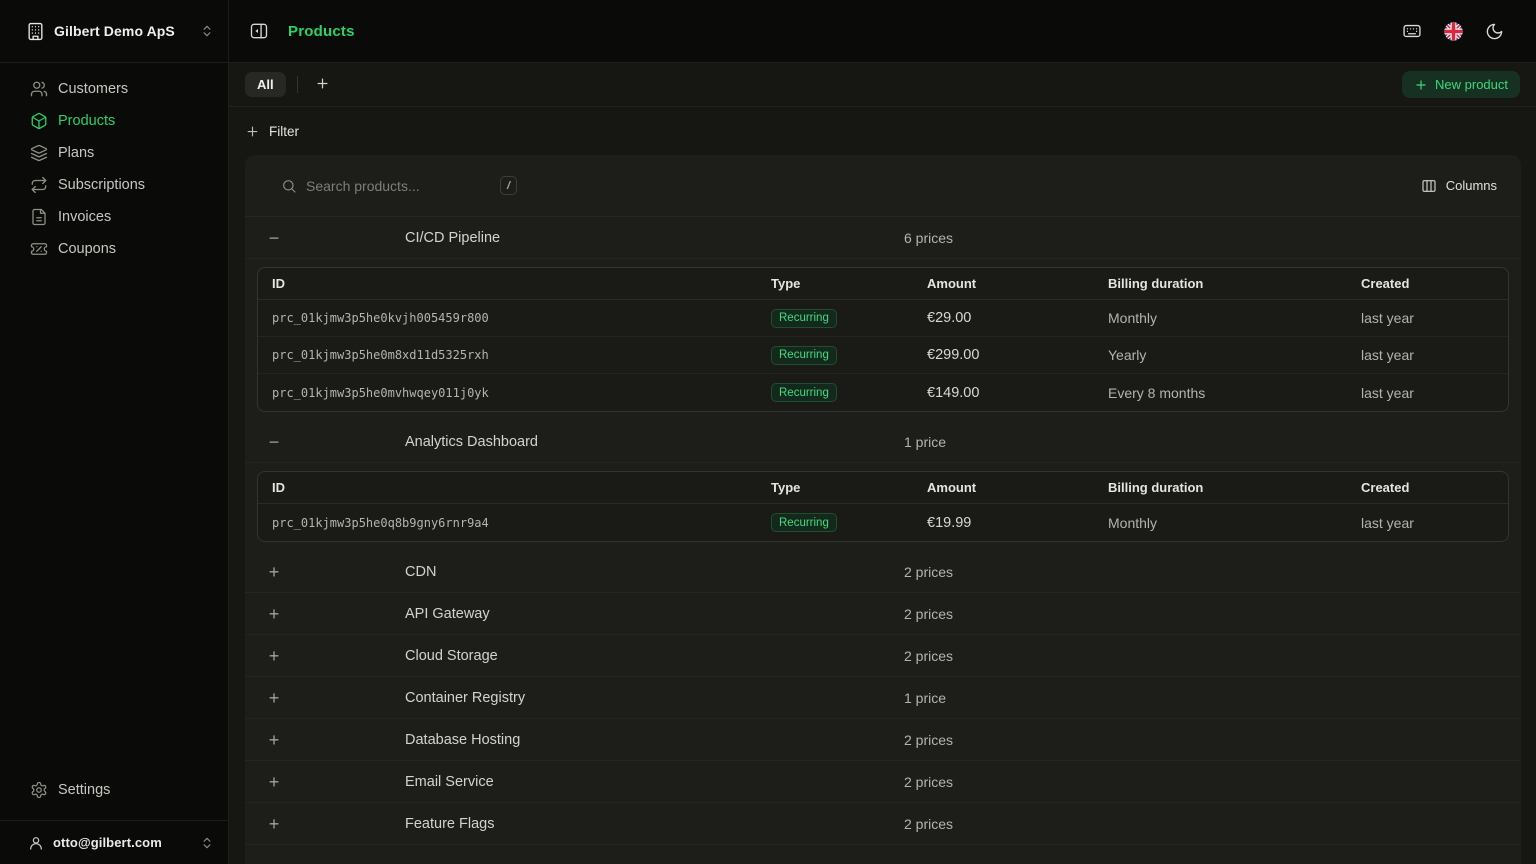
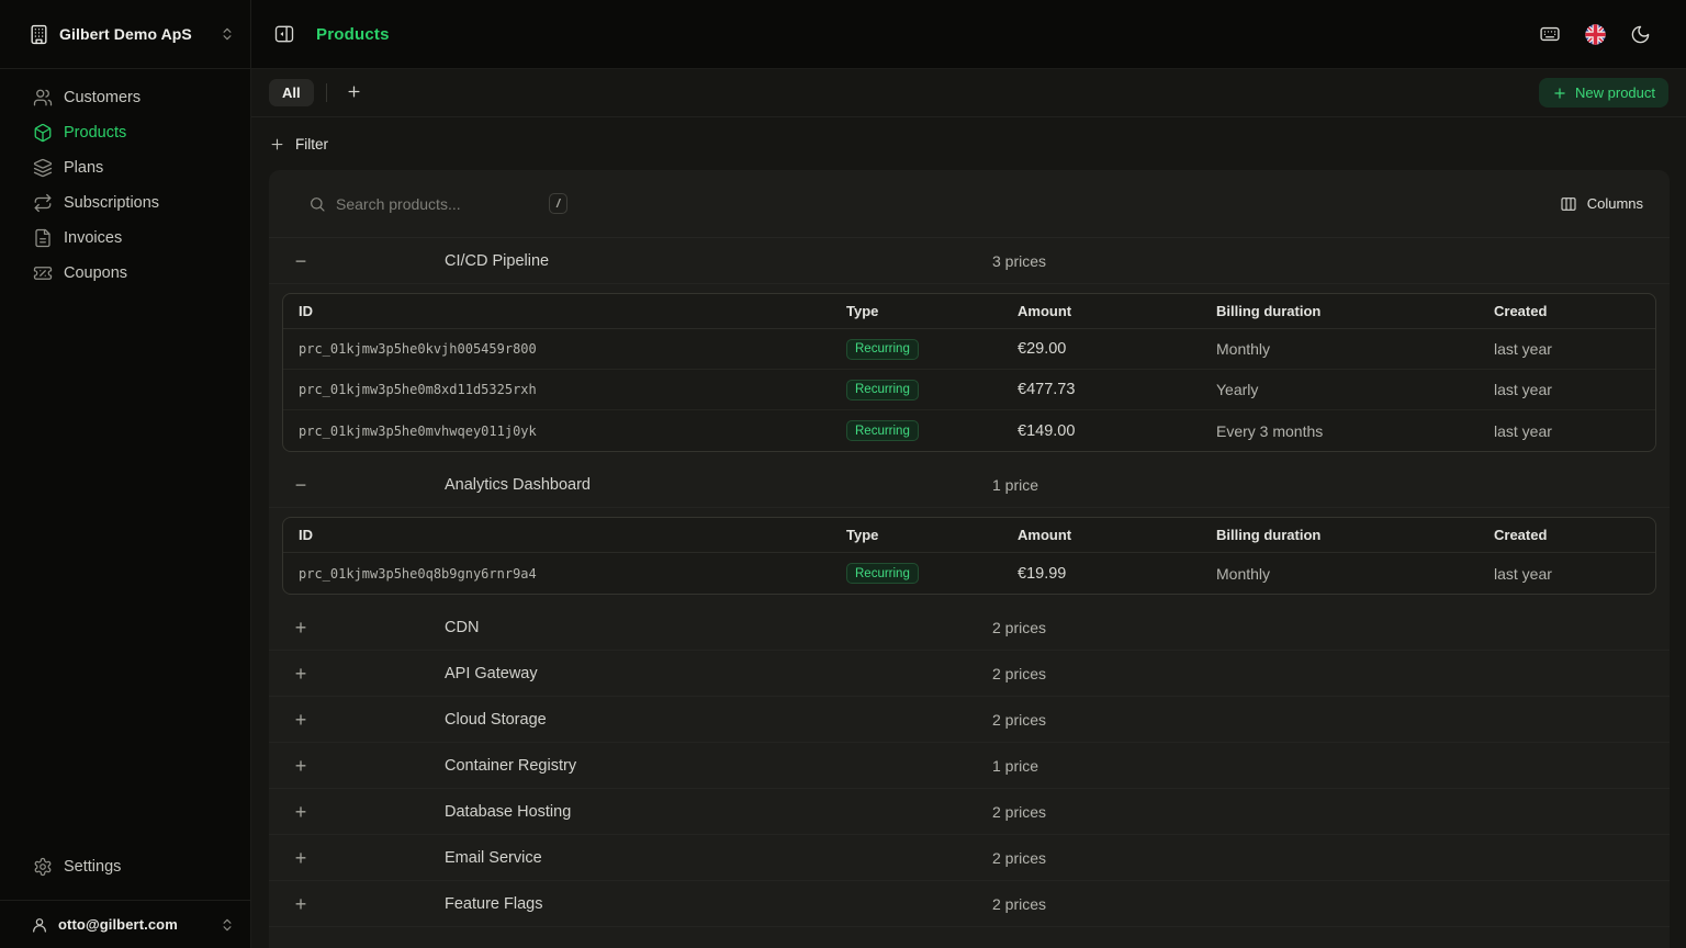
  Gilbert Demo ApS
  Customers
  Products
  Plans
  Subscriptions
  Invoices
  Coupons
  Settings
  otto@gilbert.com
  Products
  All
  New product
  Filter
  Search products...
  /
  Columns
  −
  CI/CD Pipeline
- 6 prices
+ 3 prices
  ID
  Type
  Amount
  Billing duration
  Created
  prc_01kjmw3p5he0kvjh005459r800
  Recurring
  €29.00
  Monthly
  last year
  prc_01kjmw3p5he0m8xd11d5325rxh
  Recurring
- €299.00
+ €477.73
  Yearly
  last year
  prc_01kjmw3p5he0mvhwqey011j0yk
  Recurring
  €149.00
- Every 8 months
+ Every 3 months
  last year
  −
  Analytics Dashboard
  1 price
  ID
  Type
  Amount
  Billing duration
  Created
  prc_01kjmw3p5he0q8b9gny6rnr9a4
  Recurring
  €19.99
  Monthly
  last year
  +
  CDN
  2 prices
  +
  API Gateway
  2 prices
  +
  Cloud Storage
  2 prices
  +
  Container Registry
  1 price
  +
  Database Hosting
  2 prices
  +
  Email Service
  2 prices
  +
  Feature Flags
  2 prices
